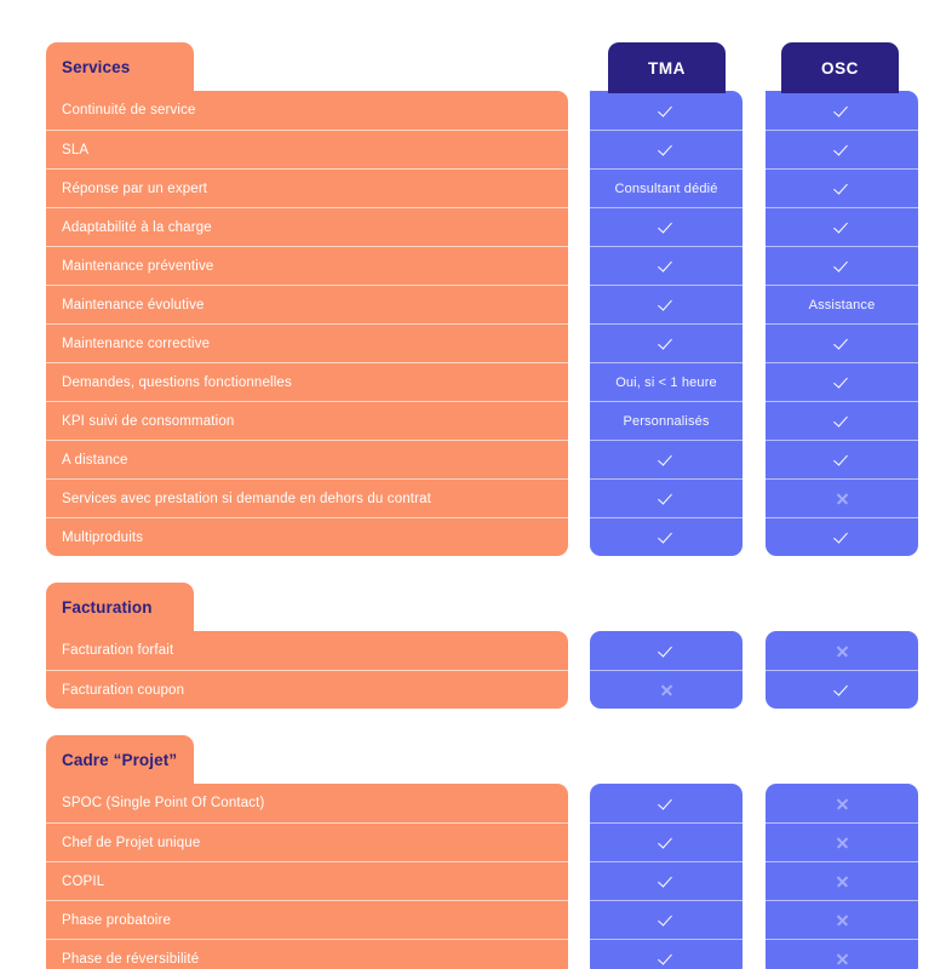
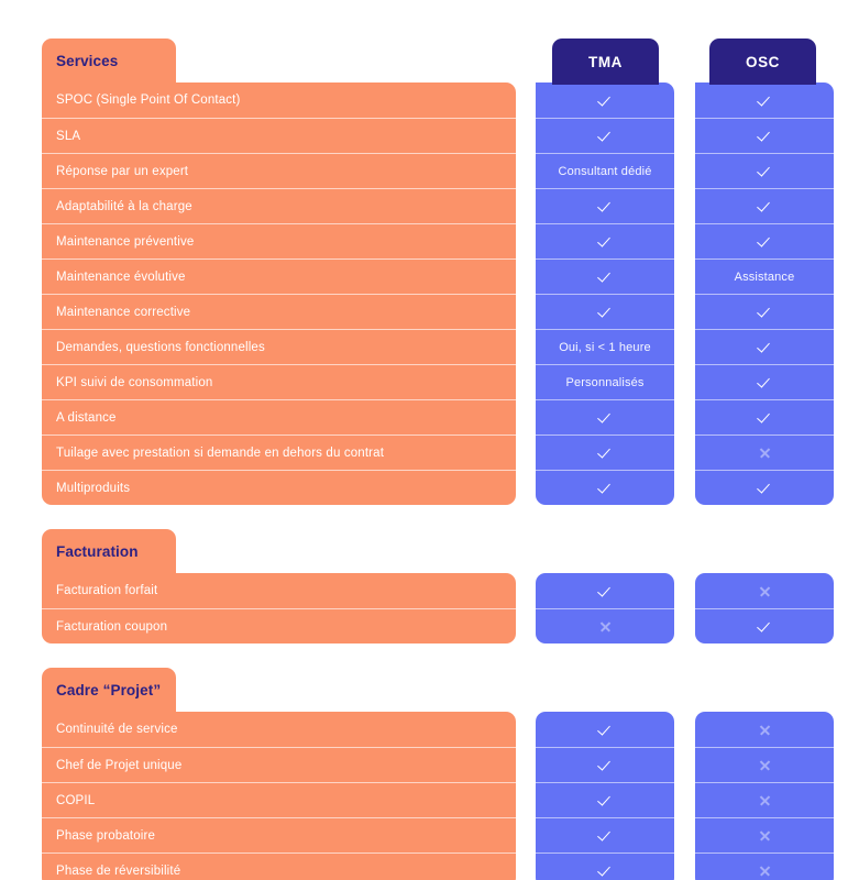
  Services
  TMA
  OSC
- Continuité de service
+ SPOC (Single Point Of Contact)
  SLA
  Réponse par un expert
  Adaptabilité à la charge
  Maintenance préventive
  Maintenance évolutive
  Maintenance corrective
  Demandes, questions fonctionnelles
  KPI suivi de consommation
  A distance
- Services avec prestation si demande en dehors du contrat
+ Tuilage avec prestation si demande en dehors du contrat
  Multiproduits
  Consultant dédié
  Oui, si < 1 heure
  Personnalisés
  Assistance
  Facturation
  Facturation forfait
  Facturation coupon
  Cadre “Projet”
- SPOC (Single Point Of Contact)
+ Continuité de service
  Chef de Projet unique
  COPIL
  Phase probatoire
  Phase de réversibilité
